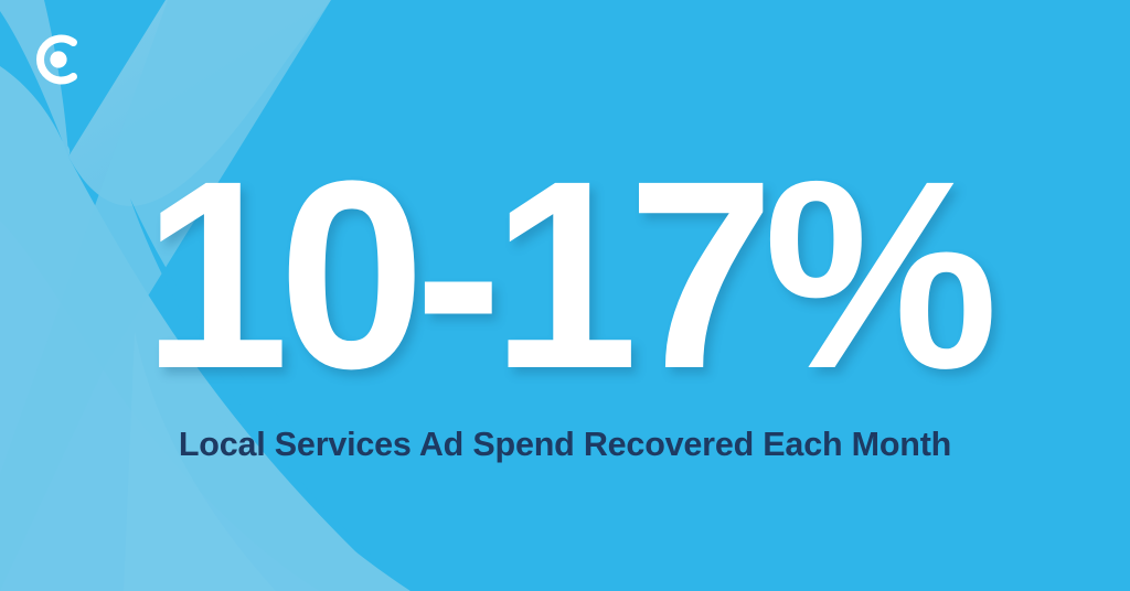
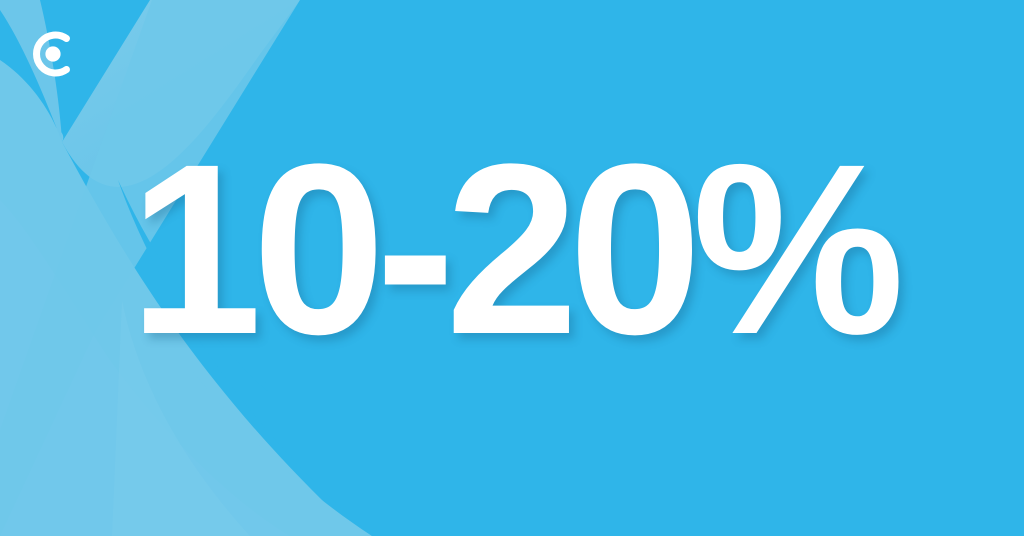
- 10-17%
+ 10-20%
- Local Services Ad Spend Recovered Each Month
